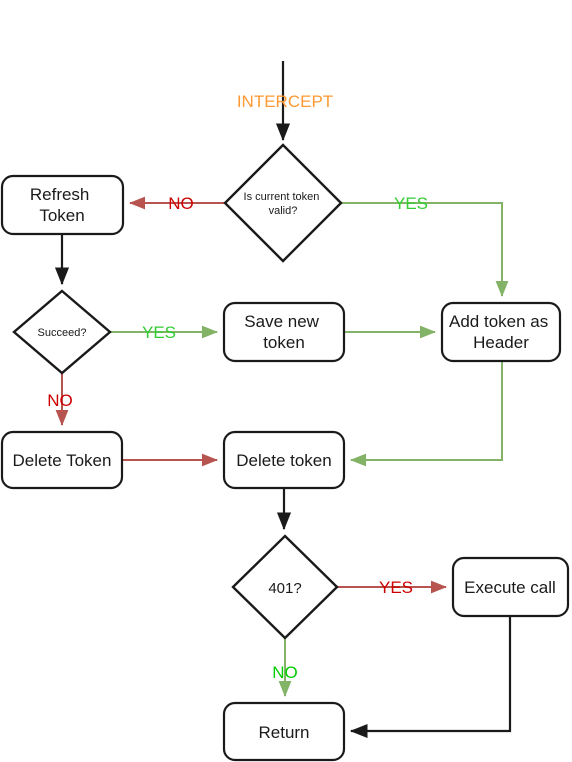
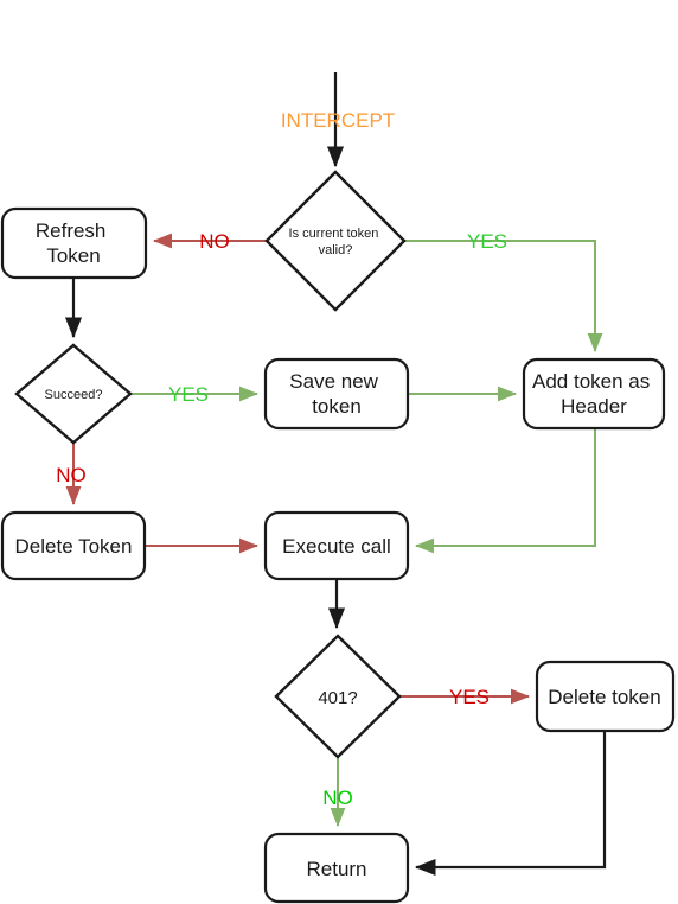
  INTERCEPT
  NO
  YES
  YES
  NO
  YES
  NO
  Is current token valid?
  Refresh Token
  Succeed?
  Save new token
  Add token as Header
  Delete Token
- Delete token
+ Execute call
  401?
- Execute call
+ Delete token
  Return
